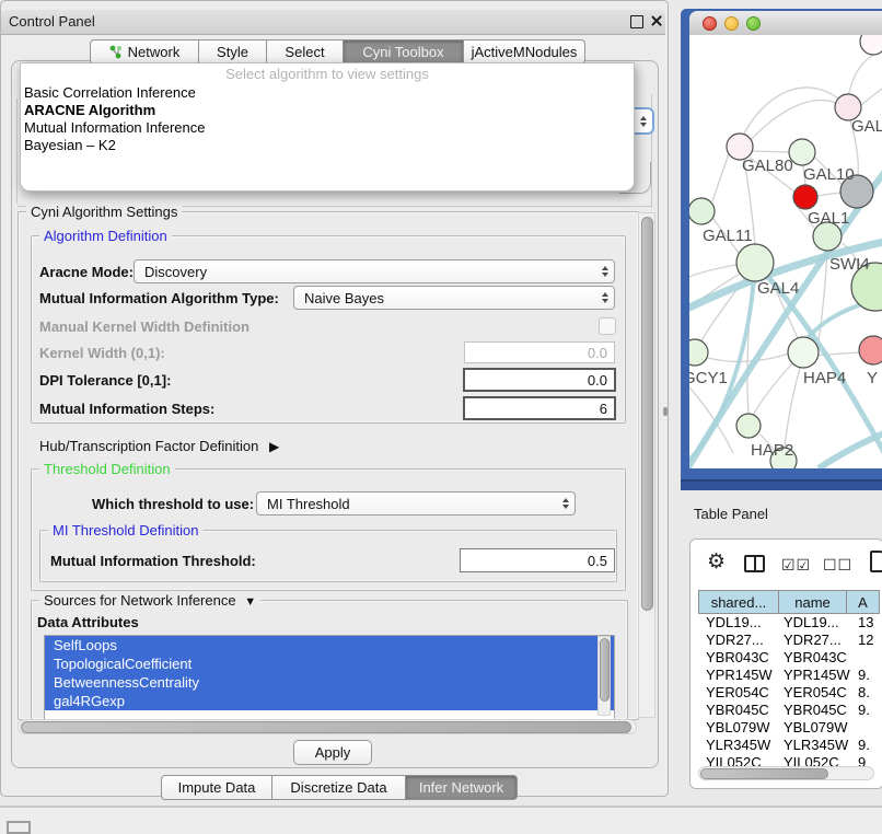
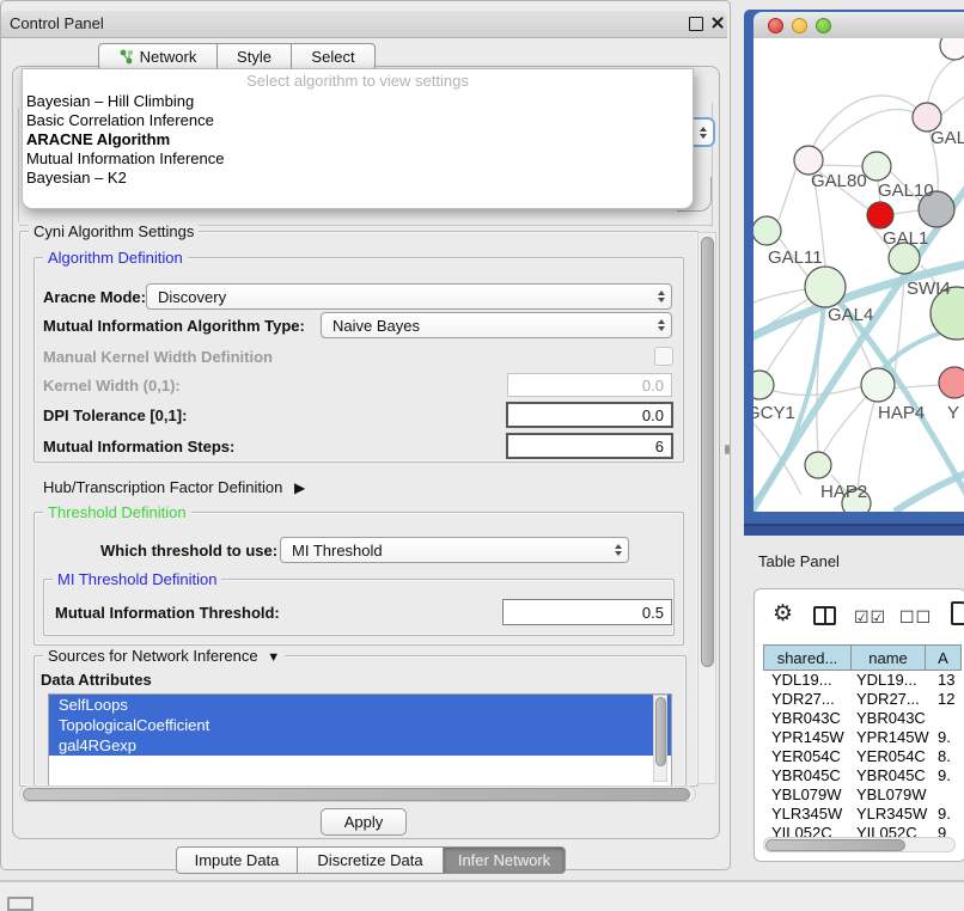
  Control Panel
  Network
  Style
  Select
- Cyni Toolbox
- jActiveMNodules
  Select algorithm to view settings
+ Bayesian – Hill Climbing
  Basic Correlation Inference
  ARACNE Algorithm
  Mutual Information Inference
  Bayesian – K2
  Cyni Algorithm Settings
  Algorithm Definition
  Aracne Mode:
  Discovery
  Mutual Information Algorithm Type:
  Naive Bayes
  Manual Kernel Width Definition
  Kernel Width (0,1):
  0.0
  DPI Tolerance [0,1]:
  0.0
  Mutual Information Steps:
  6
  Hub/Transcription Factor Definition ▶
  Threshold Definition
  Which threshold to use:
  MI Threshold
  MI Threshold Definition
  Mutual Information Threshold:
  0.5
  Sources for Network Inference ▼
  Data Attributes
  SelfLoops
  TopologicalCoefficient
- BetweennessCentrality
  gal4RGexp
  Apply
  Impute Data
  Discretize Data
  Infer Network
  GAL
  GAL80
  GAL10
  GAL1
  GAL11
  SWI4
  GAL4
  GCY1
  HAP4
  Y
  HAP2
  Table Panel
  ⚙
  ☑☑
  ☐☐
  shared...
  name
  A
  YDL19...
  YDL19...
  13
  YDR27...
  YDR27...
  12
  YBR043C
  YBR043C
  YPR145W
  YPR145W
  9.
  YER054C
  YER054C
  8.
  YBR045C
  YBR045C
  9.
  YBL079W
  YBL079W
  YLR345W
  YLR345W
  9.
  YIL052C
  YIL052C
  9
